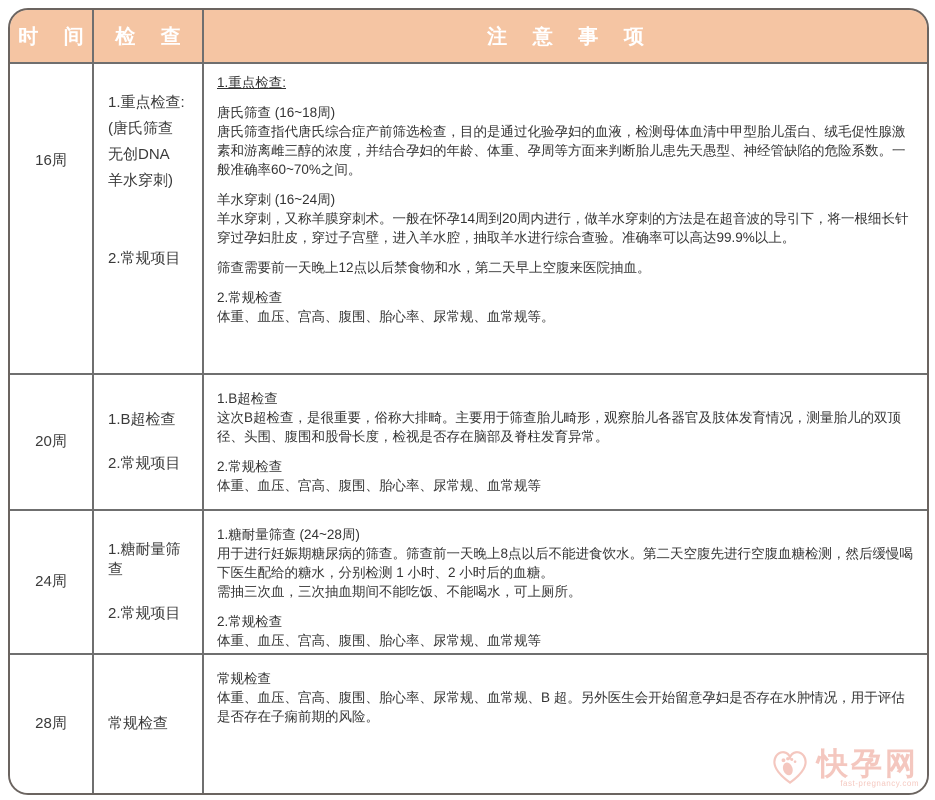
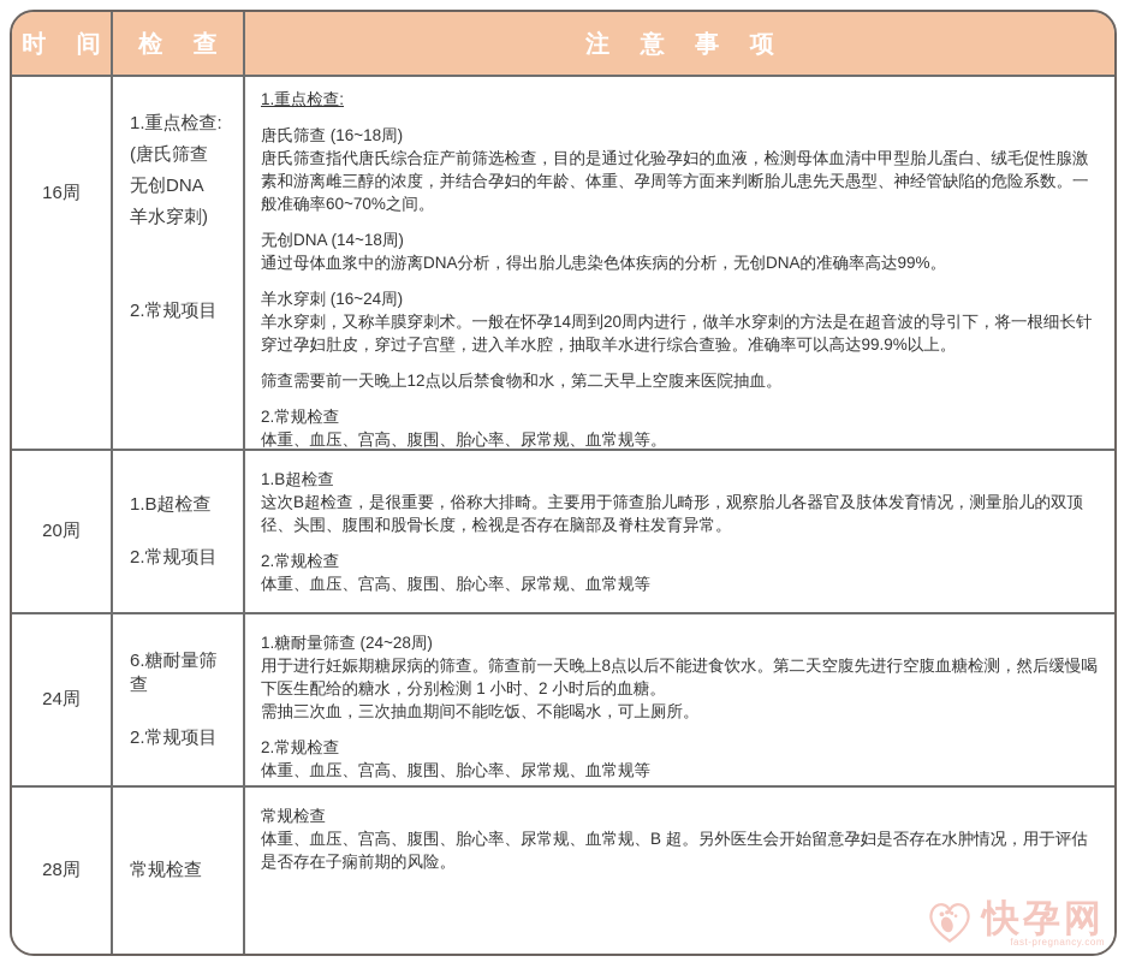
  时 间
  检 查
  注 意 事 项
  16周
  1.重点检查:
  (唐氏筛查
  无创DNA
  羊水穿刺)
  2.常规项目
  1.重点检查:
  唐氏筛查 (16~18周)
  唐氏筛查指代唐氏综合症产前筛选检查，目的是通过化验孕妇的血液，检测母体血清中甲型胎儿蛋白、绒毛促性腺激素和游离雌三醇的浓度，并结合孕妇的年龄、体重、孕周等方面来判断胎儿患先天愚型、神经管缺陷的危险系数。一般准确率60~70%之间。
+ 无创DNA (14~18周)
+ 通过母体血浆中的游离DNA分析，得出胎儿患染色体疾病的分析，无创DNA的准确率高达99%。
  羊水穿刺 (16~24周)
  羊水穿刺，又称羊膜穿刺术。一般在怀孕14周到20周内进行，做羊水穿刺的方法是在超音波的导引下，将一根细长针穿过孕妇肚皮，穿过子宫壁，进入羊水腔，抽取羊水进行综合查验。准确率可以高达99.9%以上。
  筛查需要前一天晚上12点以后禁食物和水，第二天早上空腹来医院抽血。
  2.常规检查
  体重、血压、宫高、腹围、胎心率、尿常规、血常规等。
  20周
  1.B超检查
  2.常规项目
  1.B超检查
  这次B超检查，是很重要，俗称大排畸。主要用于筛查胎儿畸形，观察胎儿各器官及肢体发育情况，测量胎儿的双顶径、头围、腹围和股骨长度，检视是否存在脑部及脊柱发育异常。
  2.常规检查
  体重、血压、宫高、腹围、胎心率、尿常规、血常规等
  24周
- 1.糖耐量筛查
+ 6.糖耐量筛查
  2.常规项目
  1.糖耐量筛查 (24~28周)
  用于进行妊娠期糖尿病的筛查。筛查前一天晚上8点以后不能进食饮水。第二天空腹先进行空腹血糖检测，然后缓慢喝下医生配给的糖水，分别检测 1 小时、2 小时后的血糖。
  需抽三次血，三次抽血期间不能吃饭、不能喝水，可上厕所。
  2.常规检查
  体重、血压、宫高、腹围、胎心率、尿常规、血常规等
  28周
  常规检查
  常规检查
  体重、血压、宫高、腹围、胎心率、尿常规、血常规、B 超。另外医生会开始留意孕妇是否存在水肿情况，用于评估是否存在子痫前期的风险。
  快孕网
  fast-pregnancy.com
